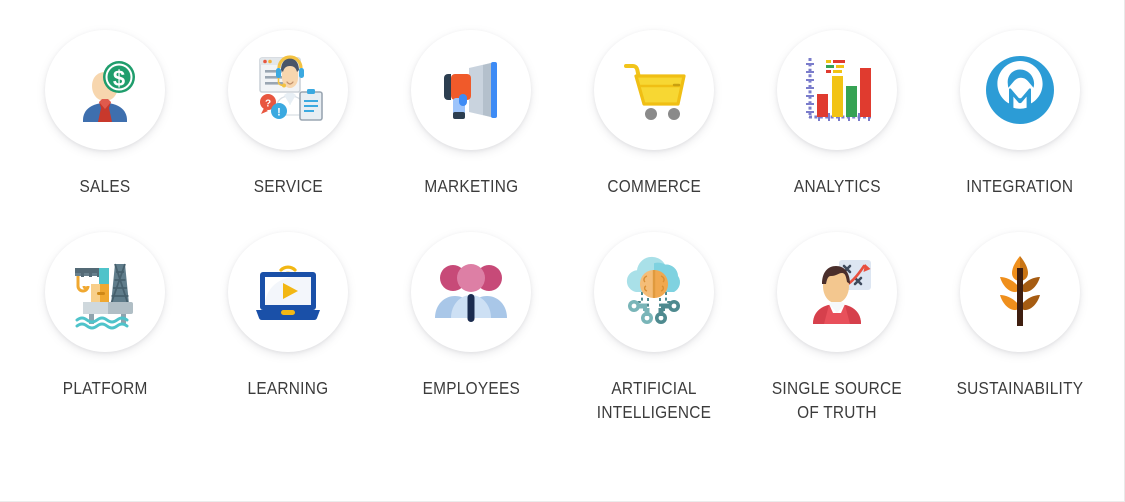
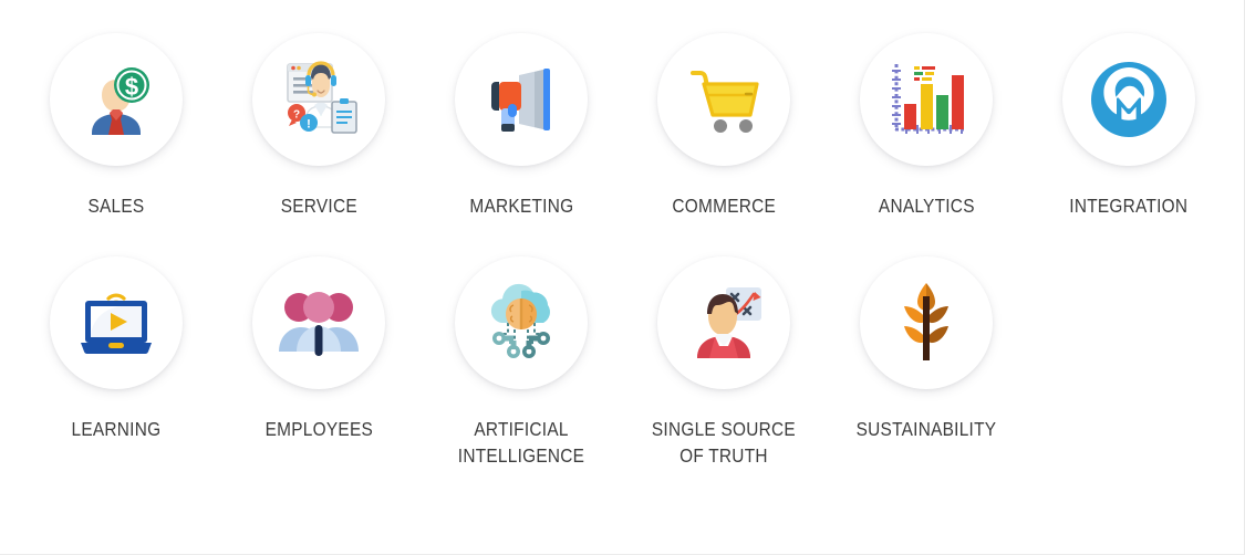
  $
  SALES
  ?
  !
  SERVICE
  MARKETING
  COMMERCE
  ANALYTICS
  INTEGRATION
- PLATFORM
  LEARNING
  EMPLOYEES
  ARTIFICIAL
  INTELLIGENCE
  SINGLE SOURCE
  OF TRUTH
  SUSTAINABILITY
